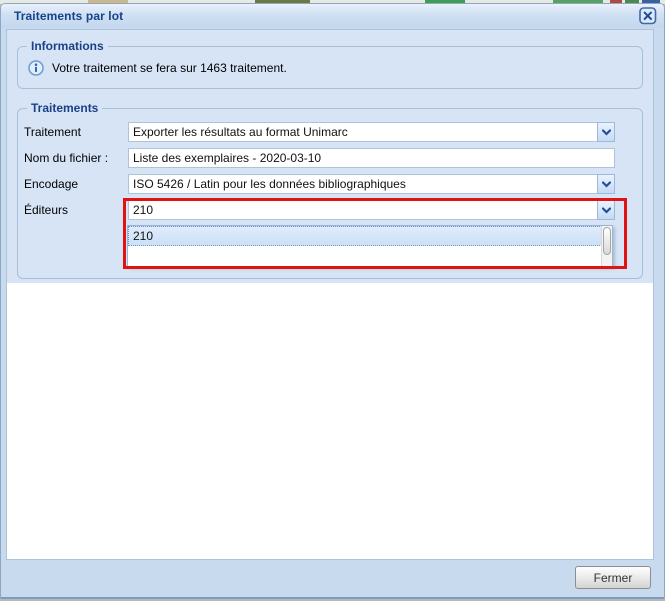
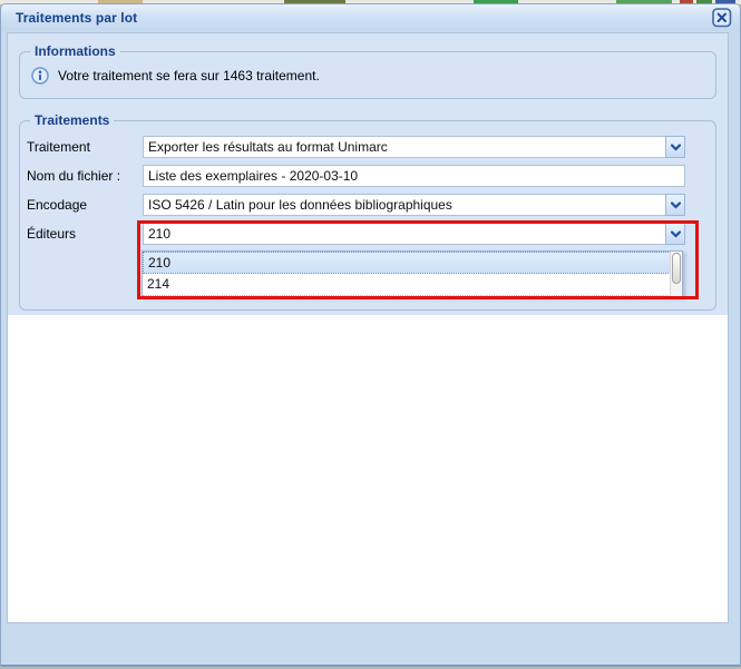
  Traitements par lot
  Informations
  Votre traitement se fera sur 1463 traitement.
  Traitements
  Traitement
  Exporter les résultats au format Unimarc
  Nom du fichier :
  Liste des exemplaires - 2020-03-10
  Encodage
  ISO 5426 / Latin pour les données bibliographiques
  Éditeurs
  210
- Fermer
  210
+ 214
